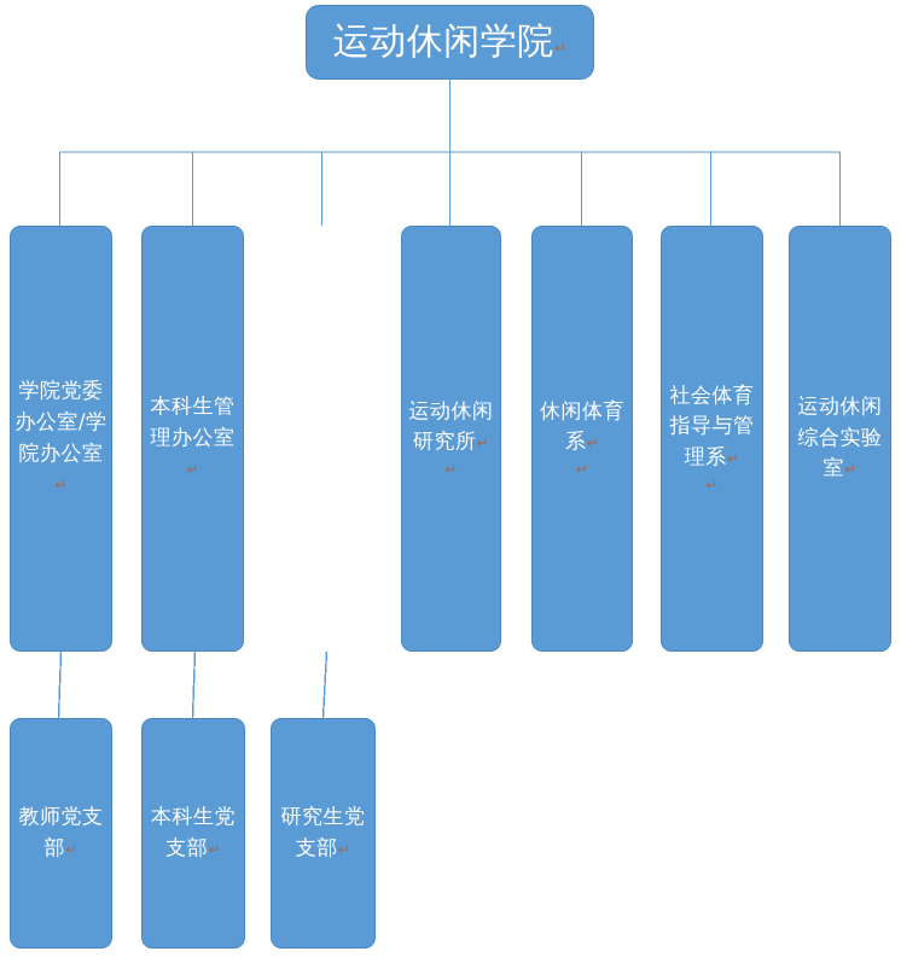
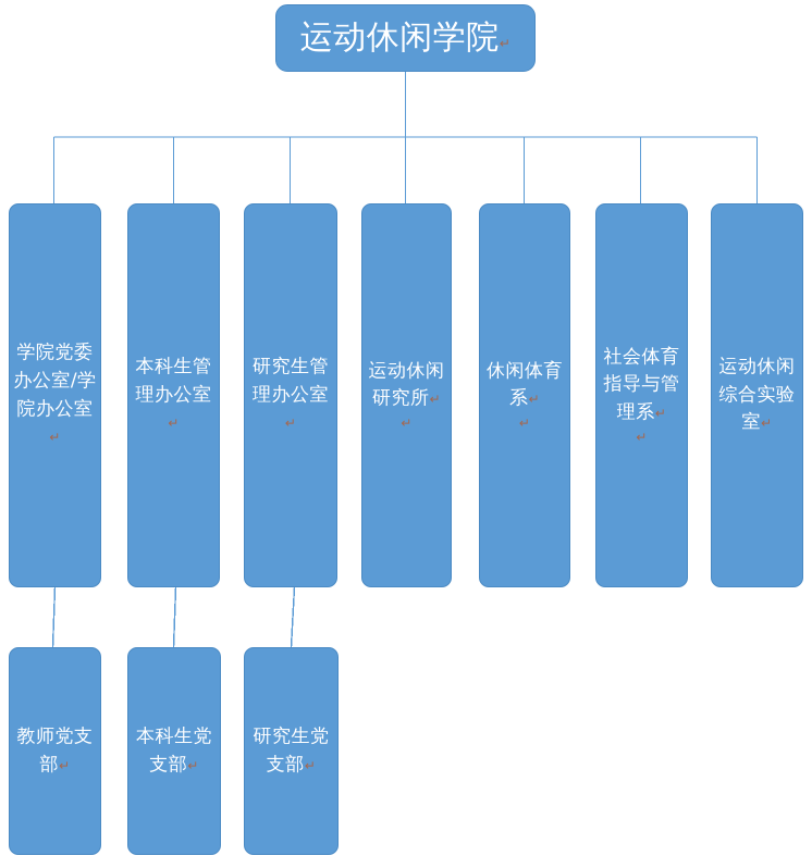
  运动休闲学院↵
  学院党委办公室/学院办公室↵
  本科生管理办公室↵
+ 研究生管理办公室↵
  运动休闲研究所↵
  ↵
  休闲体育系↵
  ↵
  社会体育指导与管理系↵
  ↵
  运动休闲综合实验室↵
  教师党支部↵
  本科生党支部↵
  研究生党支部↵
